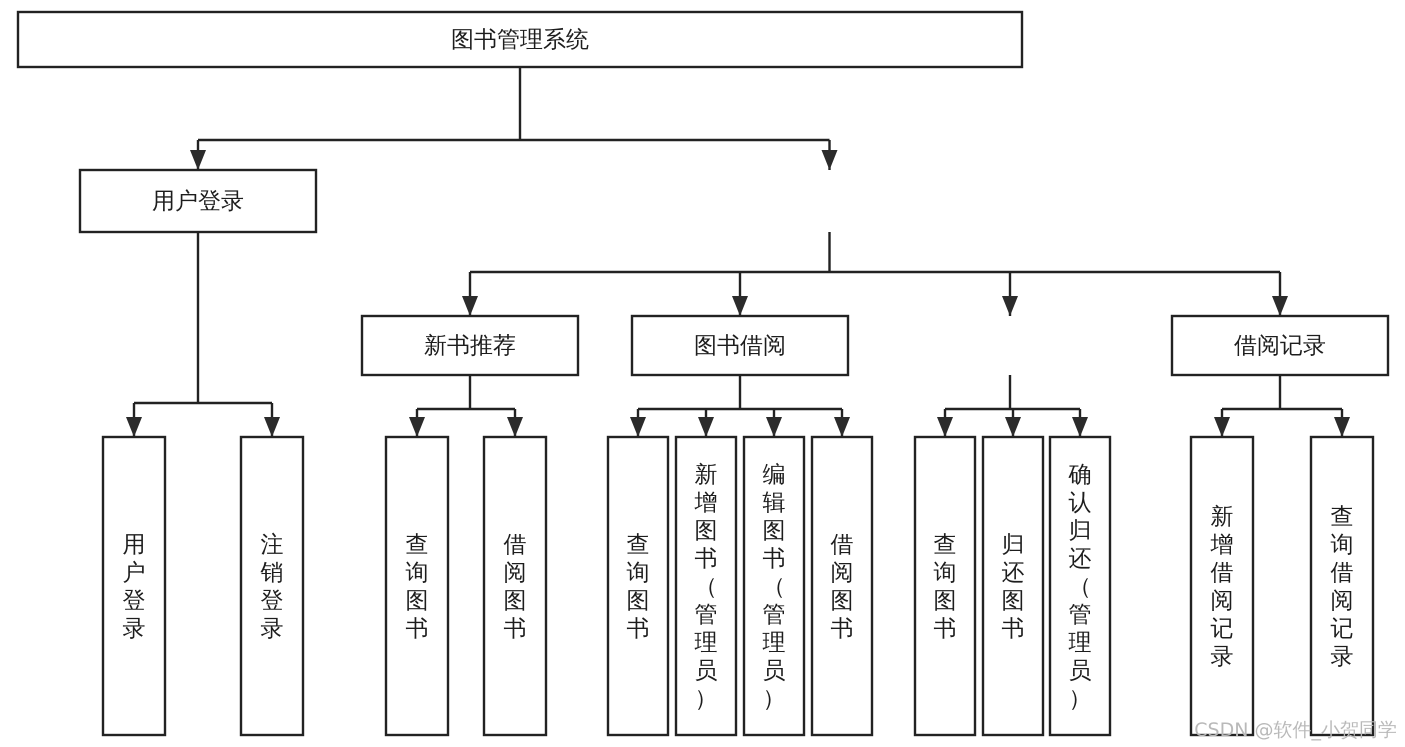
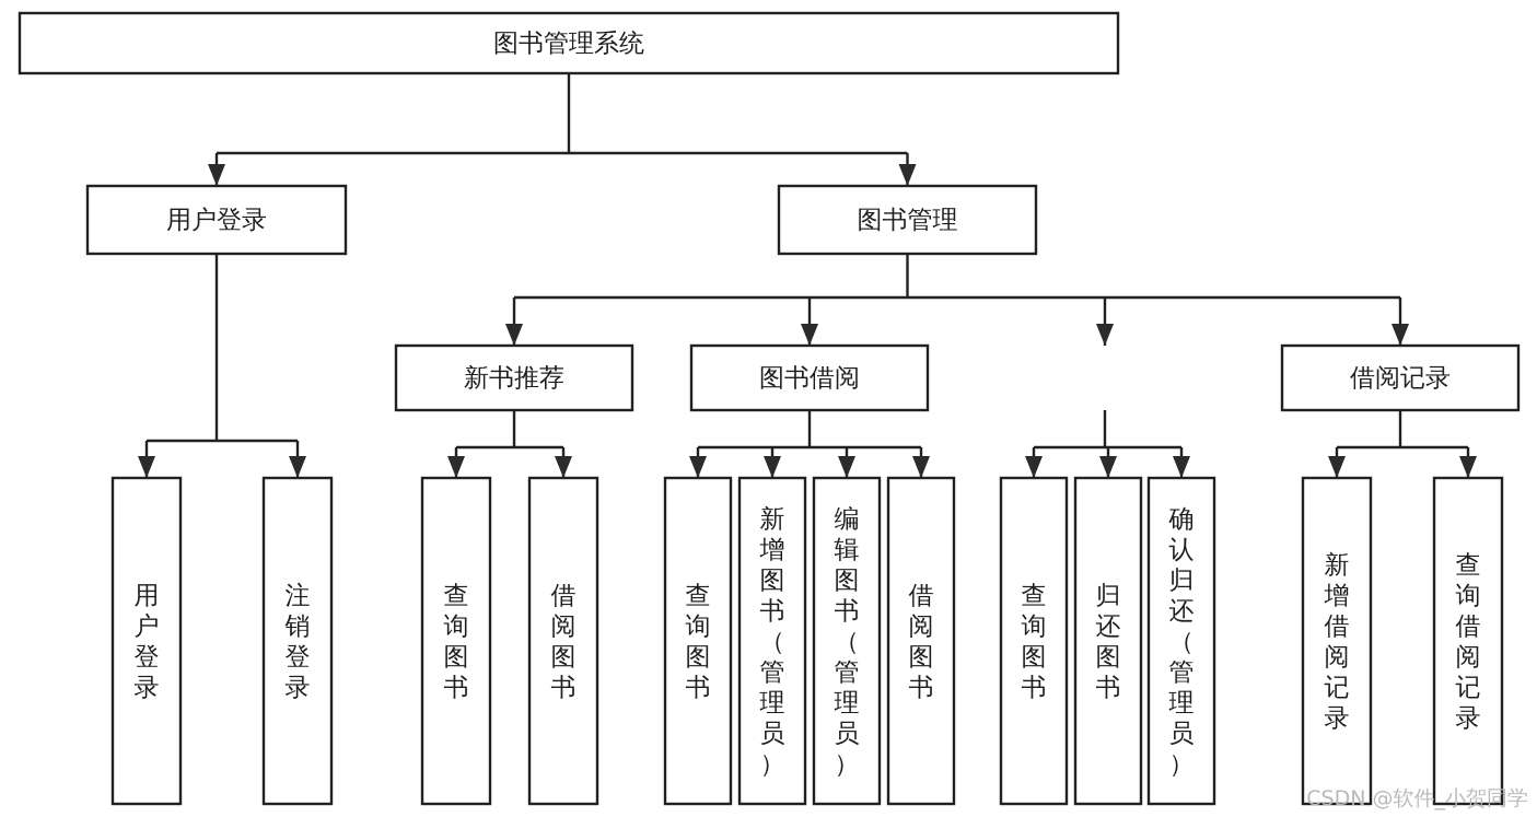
  图书管理系统
  用户登录
+ 图书管理
  新书推荐
  图书借阅
  借阅记录
  用户登录
  注销登录
  查询图书
  借阅图书
  查询图书
  新增图书（管理员）
  编辑图书（管理员）
  借阅图书
  查询图书
  归还图书
  确认归还（管理员）
  新增借阅记录
  查询借阅记录
  CSDN @软件_小贺同学
